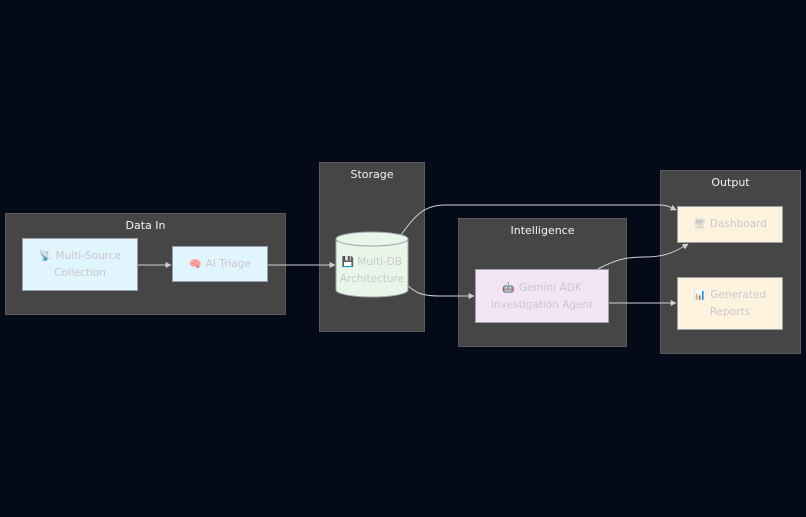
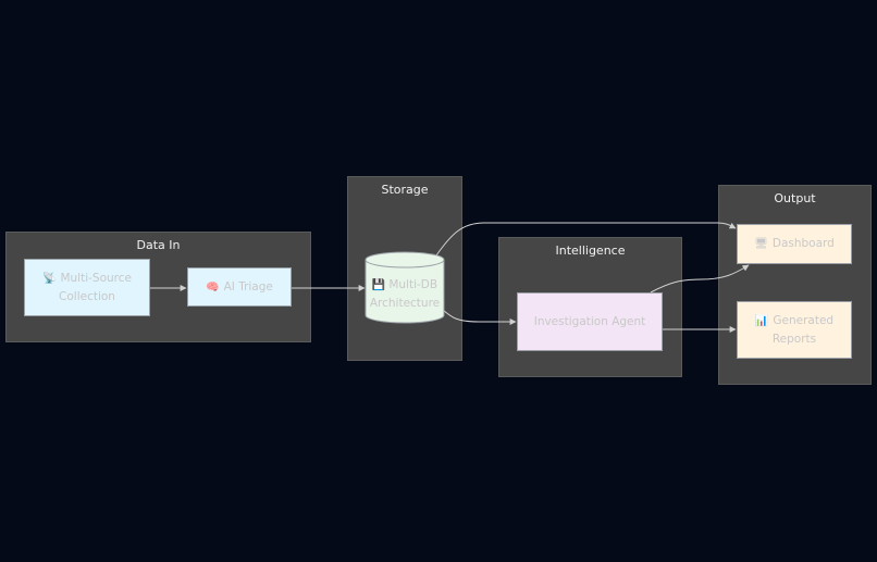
  Data In
  Storage
  Intelligence
  Output
  📡 Multi-Source
  Collection
  🧠 AI Triage
  💾 Multi-DB
  Architecture
- 🤖 Gemini ADK
  Investigation Agent
  🖥 Dashboard
  📊 Generated
  Reports
